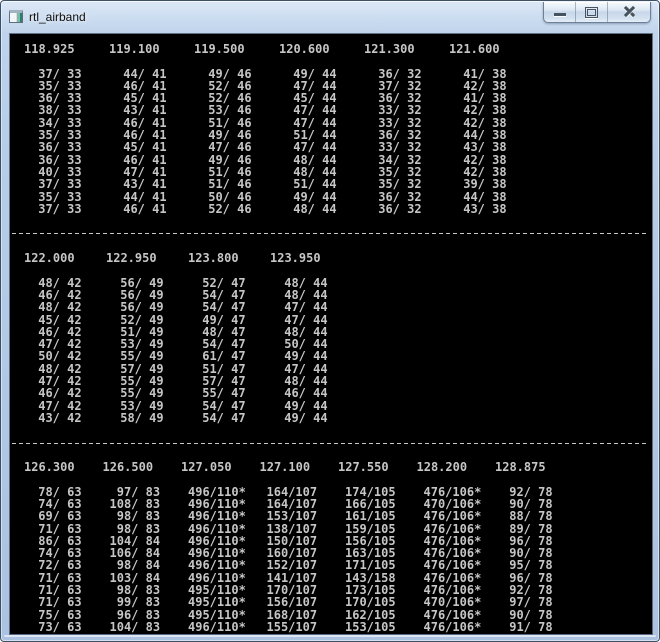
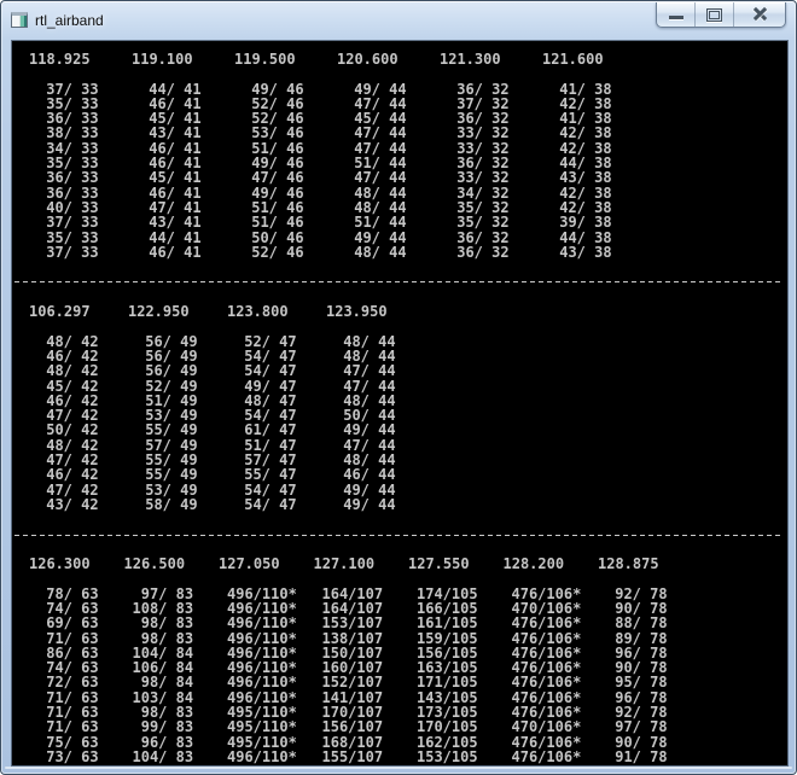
  rtl_airband
  118.925 119.100 119.500 120.600 121.300 121.600
  37/ 33 44/ 41 49/ 46 49/ 44 36/ 32 41/ 38
  35/ 33 46/ 41 52/ 46 47/ 44 37/ 32 42/ 38
  36/ 33 45/ 41 52/ 46 45/ 44 36/ 32 41/ 38
  38/ 33 43/ 41 53/ 46 47/ 44 33/ 32 42/ 38
  34/ 33 46/ 41 51/ 46 47/ 44 33/ 32 42/ 38
  35/ 33 46/ 41 49/ 46 51/ 44 36/ 32 44/ 38
  36/ 33 45/ 41 47/ 46 47/ 44 33/ 32 43/ 38
  36/ 33 46/ 41 49/ 46 48/ 44 34/ 32 42/ 38
  40/ 33 47/ 41 51/ 46 48/ 44 35/ 32 42/ 38
  37/ 33 43/ 41 51/ 46 51/ 44 35/ 32 39/ 38
  35/ 33 44/ 41 50/ 46 49/ 44 36/ 32 44/ 38
  37/ 33 46/ 41 52/ 46 48/ 44 36/ 32 43/ 38
- 122.000 122.950 123.800 123.950
+ 106.297 122.950 123.800 123.950
  48/ 42 56/ 49 52/ 47 48/ 44
  46/ 42 56/ 49 54/ 47 48/ 44
  48/ 42 56/ 49 54/ 47 47/ 44
  45/ 42 52/ 49 49/ 47 47/ 44
  46/ 42 51/ 49 48/ 47 48/ 44
  47/ 42 53/ 49 54/ 47 50/ 44
  50/ 42 55/ 49 61/ 47 49/ 44
  48/ 42 57/ 49 51/ 47 47/ 44
  47/ 42 55/ 49 57/ 47 48/ 44
  46/ 42 55/ 49 55/ 47 46/ 44
  47/ 42 53/ 49 54/ 47 49/ 44
  43/ 42 58/ 49 54/ 47 49/ 44
  126.300 126.500 127.050 127.100 127.550 128.200 128.875
  78/ 63 97/ 83 496/110* 164/107 174/105 476/106* 92/ 78
  74/ 63 108/ 83 496/110* 164/107 166/105 470/106* 90/ 78
  69/ 63 98/ 83 496/110* 153/107 161/105 476/106* 88/ 78
  71/ 63 98/ 83 496/110* 138/107 159/105 476/106* 89/ 78
  86/ 63 104/ 84 496/110* 150/107 156/105 476/106* 96/ 78
  74/ 63 106/ 84 496/110* 160/107 163/105 476/106* 90/ 78
  72/ 63 98/ 84 496/110* 152/107 171/105 476/106* 95/ 78
- 71/ 63 103/ 84 496/110* 141/107 143/158 476/106* 96/ 78
+ 71/ 63 103/ 84 496/110* 141/107 143/105 476/106* 96/ 78
  71/ 63 98/ 83 495/110* 170/107 173/105 476/106* 92/ 78
  71/ 63 99/ 83 495/110* 156/107 170/105 470/106* 97/ 78
  75/ 63 96/ 83 495/110* 168/107 162/105 476/106* 90/ 78
  73/ 63 104/ 83 496/110* 155/107 153/105 476/106* 91/ 78
